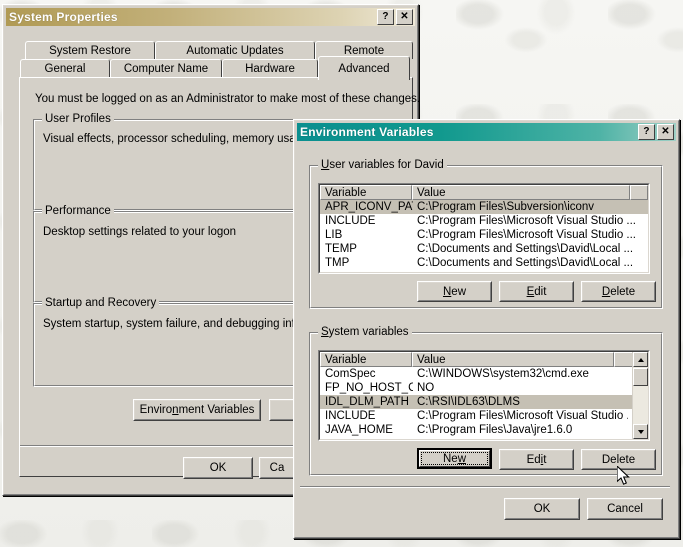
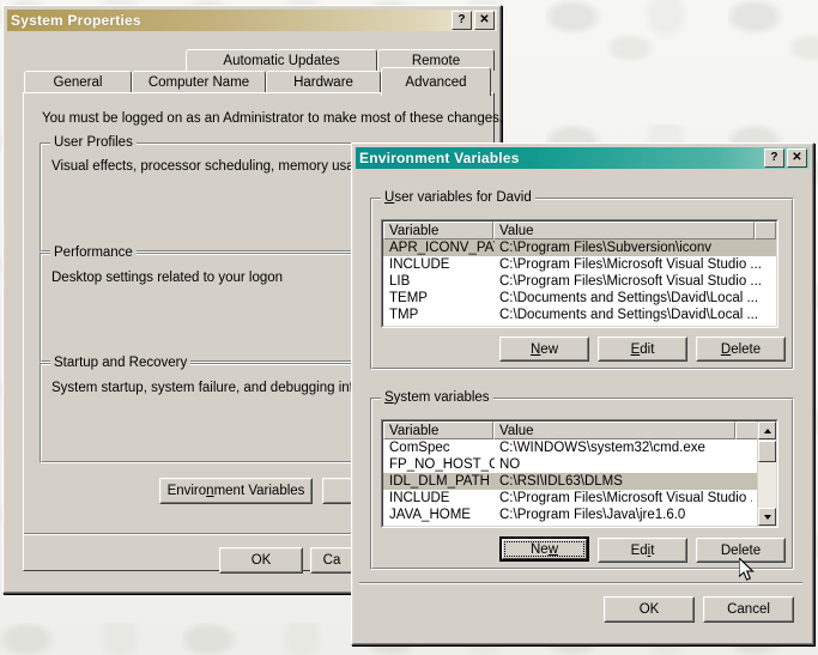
  System Properties
  ?
  ✕
- System Restore
  Automatic Updates
  Remote
  General
  Computer Name
  Hardware
  Advanced
  You must be logged on as an Administrator to make most of these changes.
  User Profiles
  Visual effects, processor scheduling, memory us
  Performance
  Desktop settings related to your logon
  Startup and Recovery
  System startup, system failure, and debugging in
  Environment Variables
  OK
  Ca
  Environment Variables
  ?
  ✕
  User variables for David
  Variable
  Value
  APR_ICONV_PA
  C:\Program Files\Subversion\iconv
  INCLUDE
  C:\Program Files\Microsoft Visual Studio ...
  LIB
  C:\Program Files\Microsoft Visual Studio ...
  TEMP
  C:\Documents and Settings\David\Local ...
  TMP
  C:\Documents and Settings\David\Local ...
  New
  Edit
  Delete
  System variables
  Variable
  Value
  ComSpec
  C:\WINDOWS\system32\cmd.exe
  FP_NO_HOST_C
  NO
  IDL_DLM_PATH
  C:\RSI\IDL63\DLMS
  INCLUDE
  C:\Program Files\Microsoft Visual Studio
  JAVA_HOME
  C:\Program Files\Java\jre1.6.0
  New
  Edit
  Delete
  OK
  Cancel
